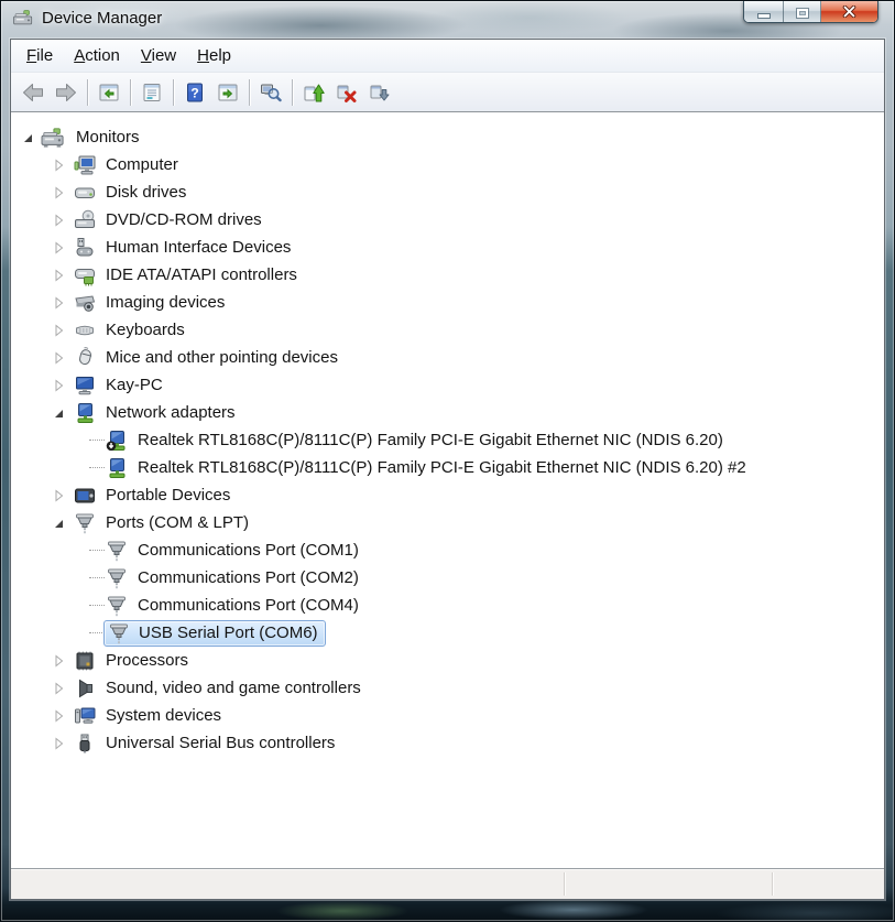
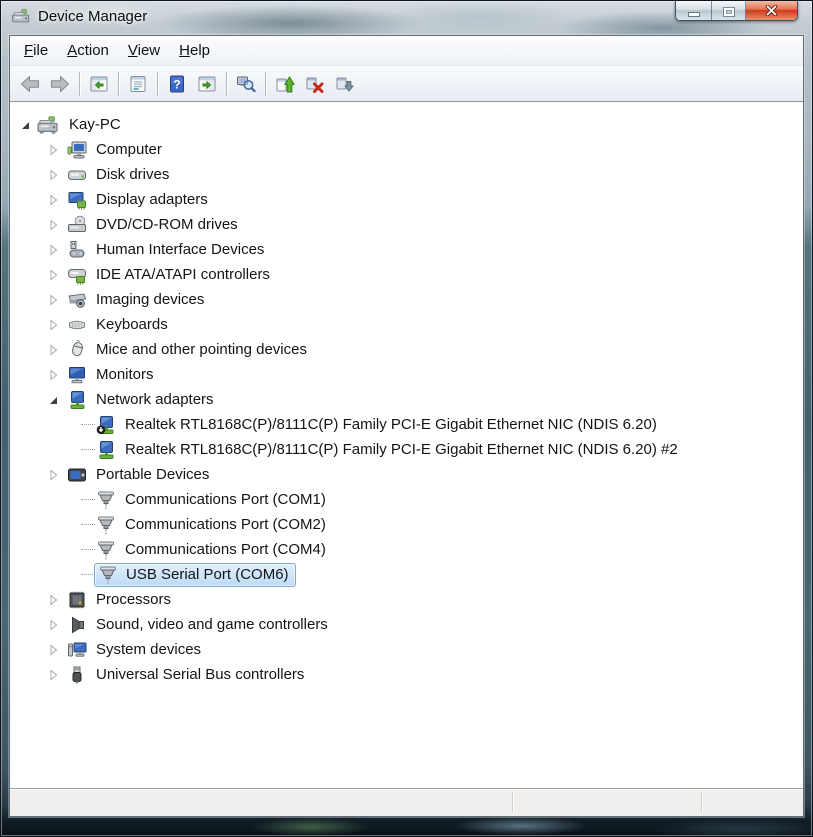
  Device Manager
  File
  Action
  View
  Help
  ?
- Monitors
+ Kay-PC
  Computer
  Disk drives
+ Display adapters
  DVD/CD-ROM drives
  Human Interface Devices
  IDE ATA/ATAPI controllers
  Imaging devices
  Keyboards
  Mice and other pointing devices
- Kay-PC
+ Monitors
  Network adapters
  Realtek RTL8168C(P)/8111C(P) Family PCI-E Gigabit Ethernet NIC (NDIS 6.20)
  Realtek RTL8168C(P)/8111C(P) Family PCI-E Gigabit Ethernet NIC (NDIS 6.20) #2
  Portable Devices
- Ports (COM & LPT)
  Communications Port (COM1)
  Communications Port (COM2)
  Communications Port (COM4)
  USB Serial Port (COM6)
  Processors
  Sound, video and game controllers
  System devices
  Universal Serial Bus controllers
